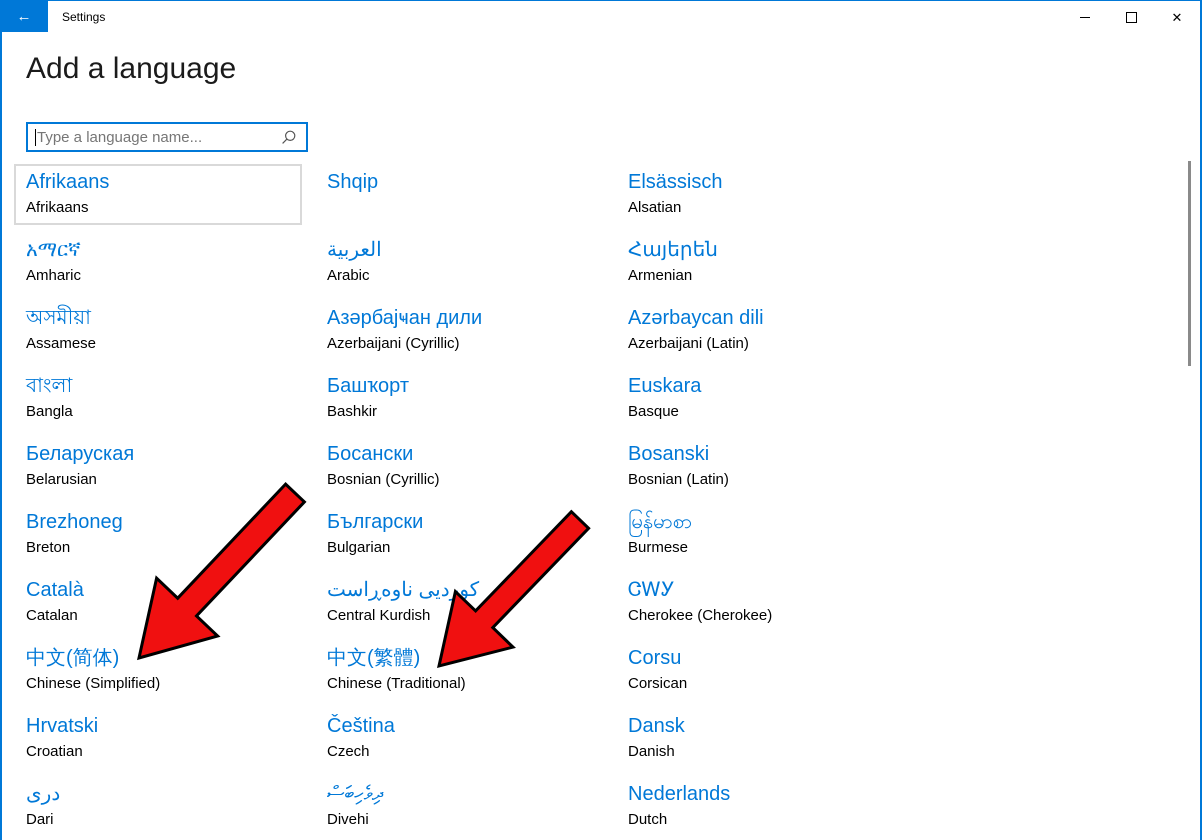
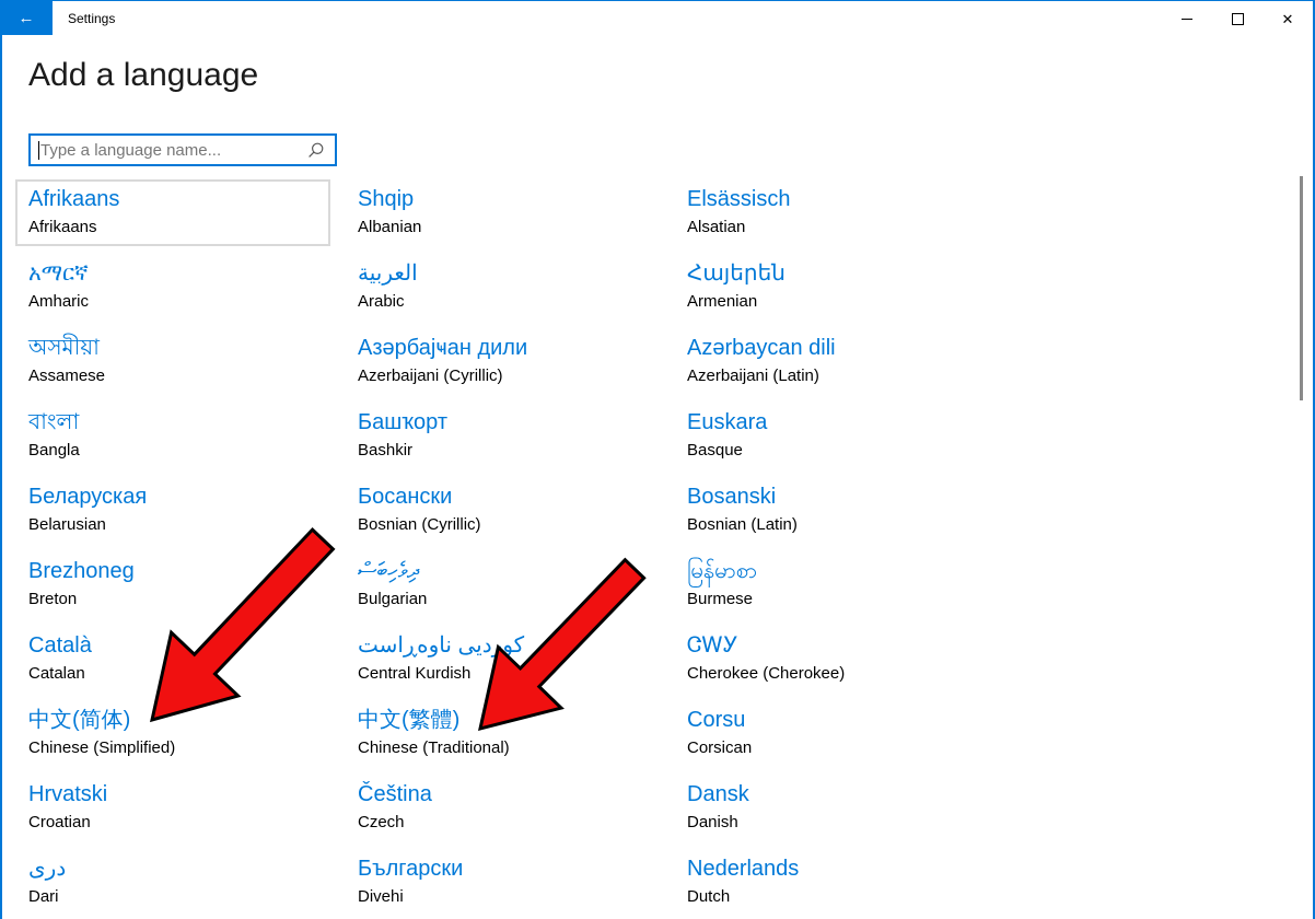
  ←
  Settings
  ✕
  Add a language
  Type a language name...
  Afrikaans
  Afrikaans
  Shqip
+ Albanian
  Elsässisch
  Alsatian
  አማርኛ
  Amharic
  العربية
  Arabic
  Հայերեն
  Armenian
  অসমীয়া
  Assamese
  Азәрбајҹан дили
  Azerbaijani (Cyrillic)
  Azərbaycan dili
  Azerbaijani (Latin)
  বাংলা
  Bangla
  Башҡорт
  Bashkir
  Euskara
  Basque
  Беларуская
  Belarusian
  Босански
  Bosnian (Cyrillic)
  Bosanski
  Bosnian (Latin)
  Brezhoneg
  Breton
- Български
+ ދިވެހިބަސް
  Bulgarian
  မြန်မာစာ
  Burmese
  Català
  Catalan
  کودیی ناوەڕاست
  Central Kurdish
  ᏣᎳᎩ
  Cherokee (Cherokee)
  中文(简体)
  Chinese (Simplified)
  中文(繁體)
  Chinese (Traditional)
  Corsu
  Corsican
  Hrvatski
  Croatian
  Čeština
  Czech
  Dansk
  Danish
  دری
  Dari
- ދިވެހިބަސް
+ Български
  Divehi
  Nederlands
  Dutch
